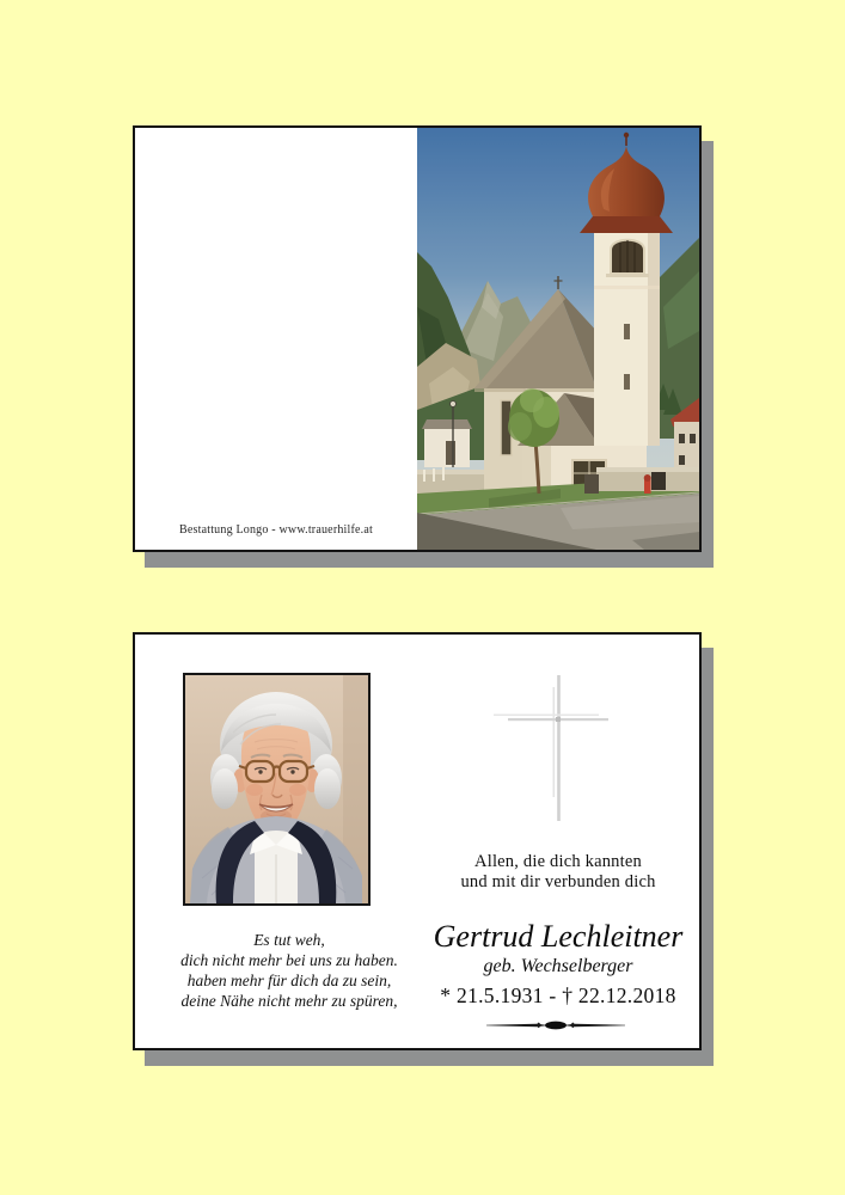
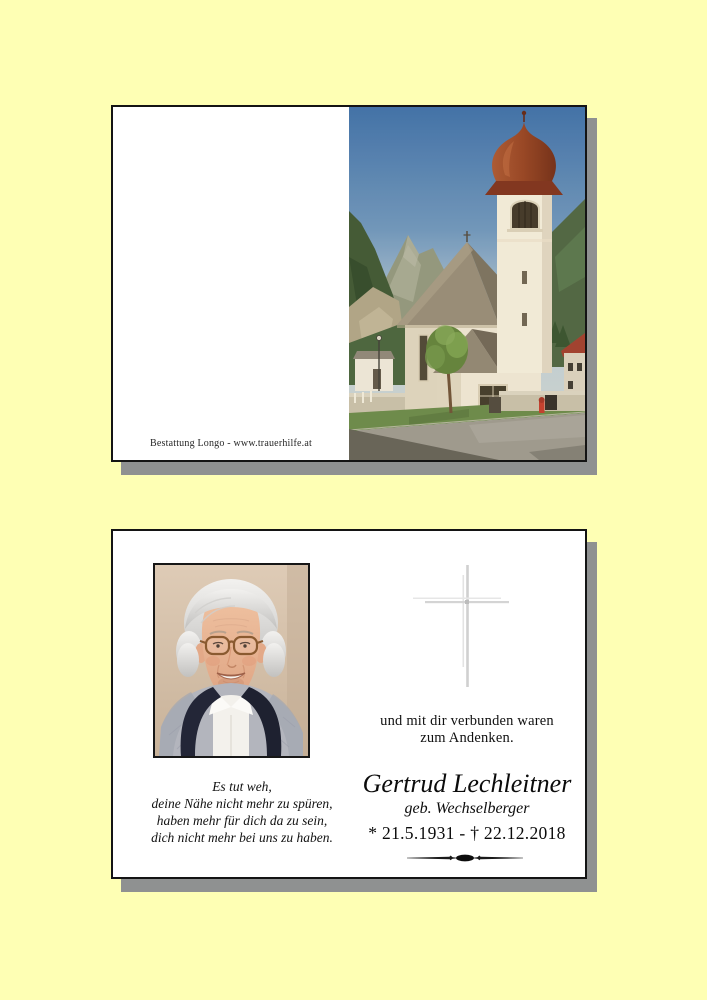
  Bestattung Longo - www.trauerhilfe.at
  Es tut weh,
- dich nicht mehr bei uns zu haben.
+ deine Nähe nicht mehr zu spüren,
  haben mehr für dich da zu sein,
- deine Nähe nicht mehr zu spüren,
+ dich nicht mehr bei uns zu haben.
- Allen, die dich kannten
- und mit dir verbunden dich
+ und mit dir verbunden waren
+ zum Andenken.
  Gertrud Lechleitner
  geb. Wechselberger
  * 21.5.1931 - † 22.12.2018
